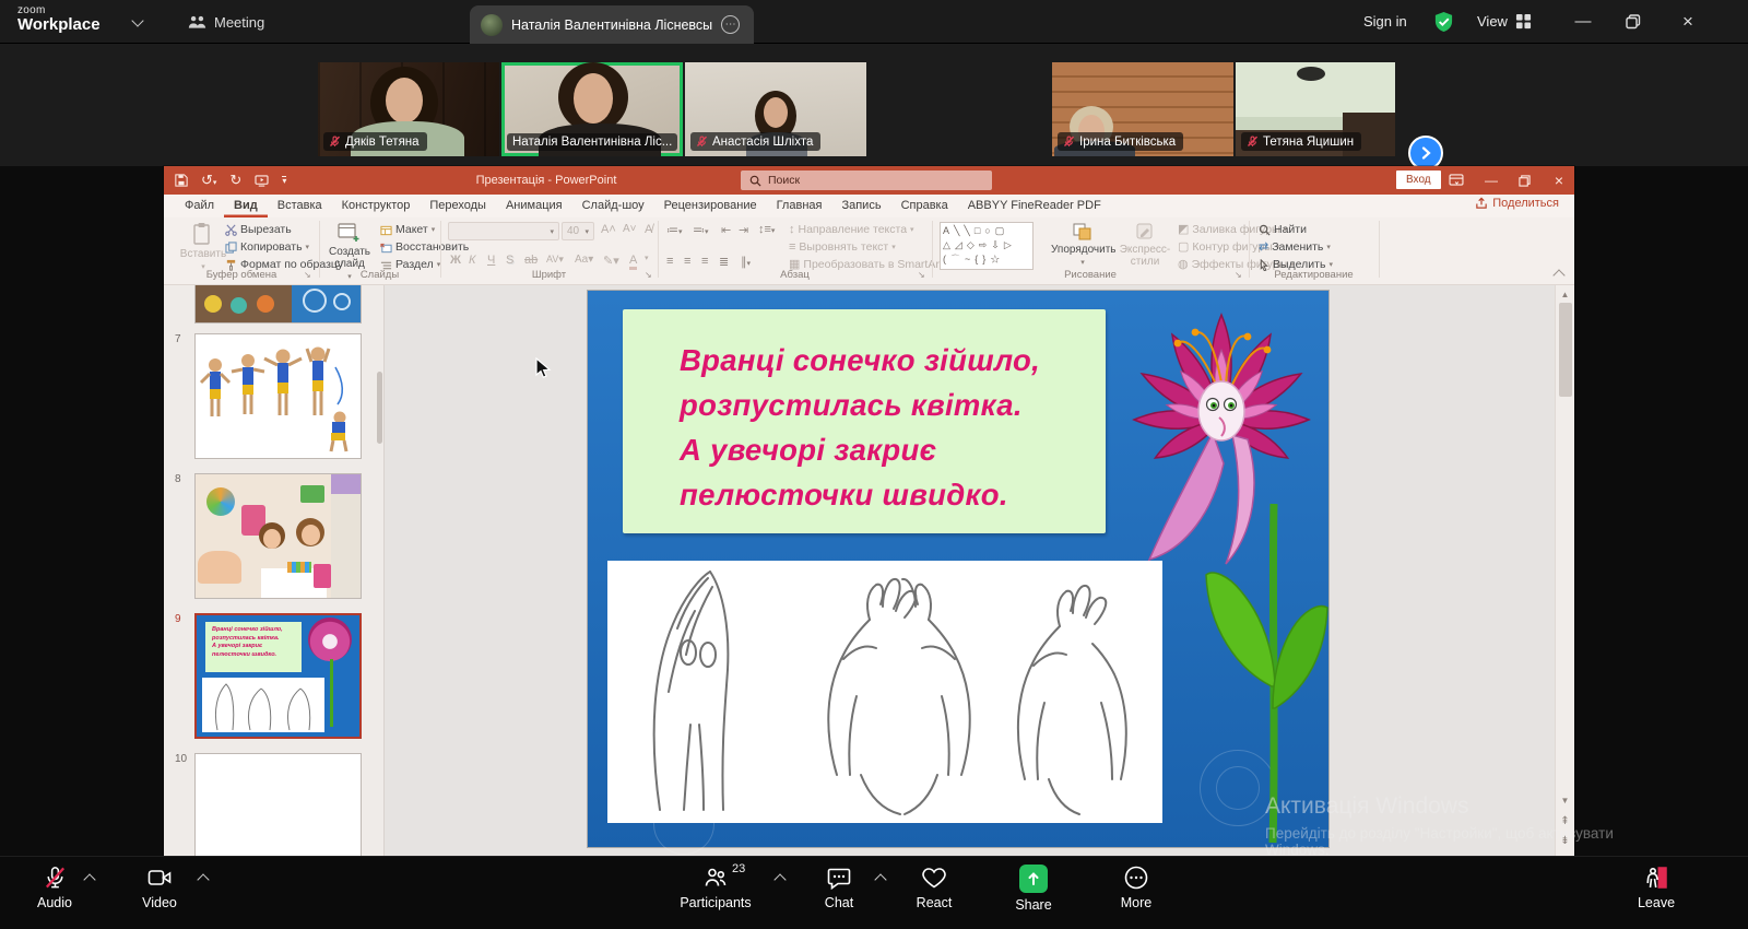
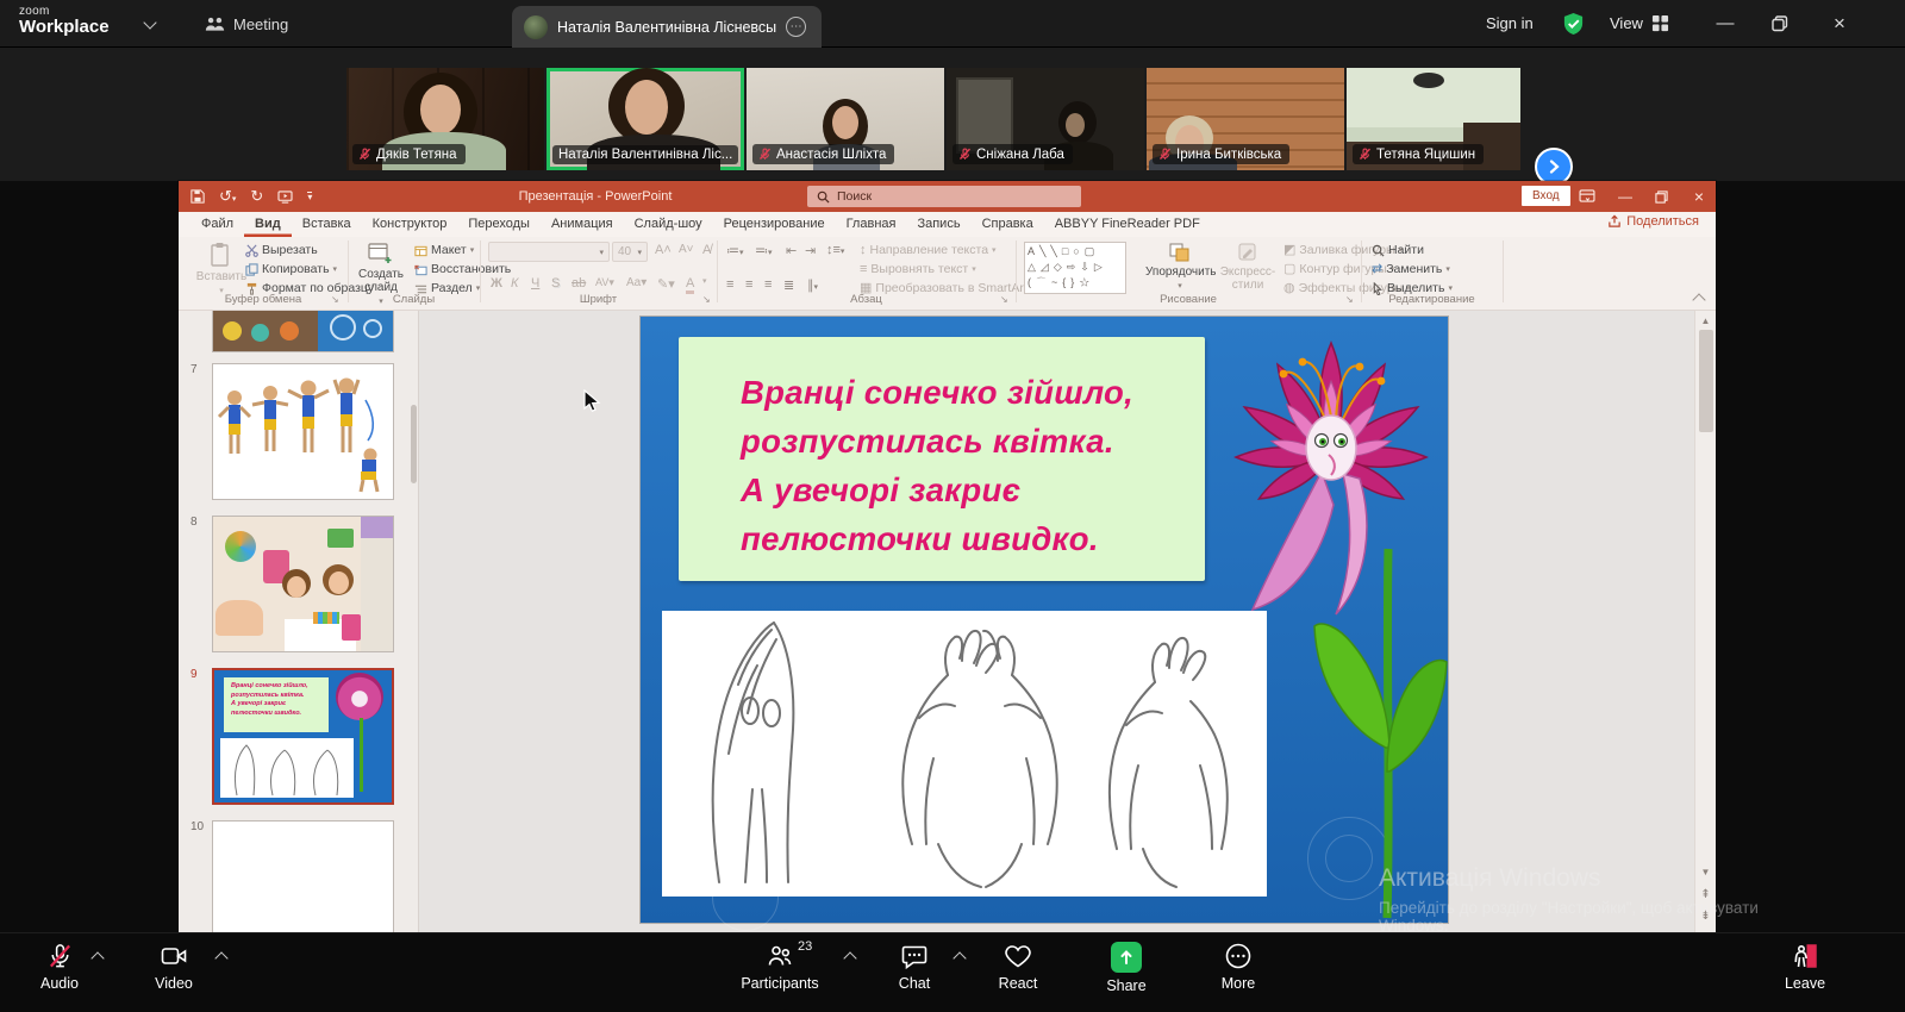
  zoom
  Workplace
  Meeting
  Наталія Валентинівна Лісневсы
  ⋯
  Sign in
  View
  —
  ×
  Дяків Тетяна
  Наталія Валентинівна Ліс...
  Анастасія Шліхта
+ Сніжана Лаба
  Ірина Битківська
  Тетяна Яцишин
  ↻
  ▾
  Презентація - PowerPoint
  Поиск
  Вход
  —
  ×
  Файл
  Вид
  Вставка
  Конструктор
  Переходы
  Анимация
  Слайд-шоу
  Рецензирование
  Главная
  Запись
  Справка
  ABBYY FineReader PDF
  Поделиться
  Вставить
  Вырезать
  Копировать
  Формат по образцу
  Буфер обмена
  ↘
  Создать слайд
  Макет
  Восстановить
  Раздел
  Слайды
  40
  A˄
  A˅
  A̸
  Ж
  К
  Ч
  S
  ab
  AV▾
  Aa▾
  ✎▾
  А
  Шрифт
  ↘
  ⇤
  ⇥
  ≡
  ≡
  ≡
  ≣
  ↕
  Направление текста
  ≡
  Выровнять текст
  ▦
  Преобразовать в Smartr
  Абзац
  ↘
  A╲╲□○▢
  △◿◇⇨⇩▷
  (⌒~{}☆
  Упорядочить
  Экспресс-стили
  ◩
  Заливка фигуры
  ▢
  Контур фигуры
  ◍
  Эффекты фиуры
  Рисование
  ↘
  Найти
  ⇄
  Заменить
  Выделить
  Редактирование
  7
  8
  9
  10
  Вранці сонечко зійшло,
  розпустилась квітка.
  А увечорі закриє
  пелюсточки швидко.
  ▲
  ▼
  ⇞
  ⇟
  Активація Windows
  Перейдіть до розділу "Настройки", щоб активувати
  Windows.
  Audio
  Video
  23
  Participants
  Chat
  React
  Share
  More
  Leave
